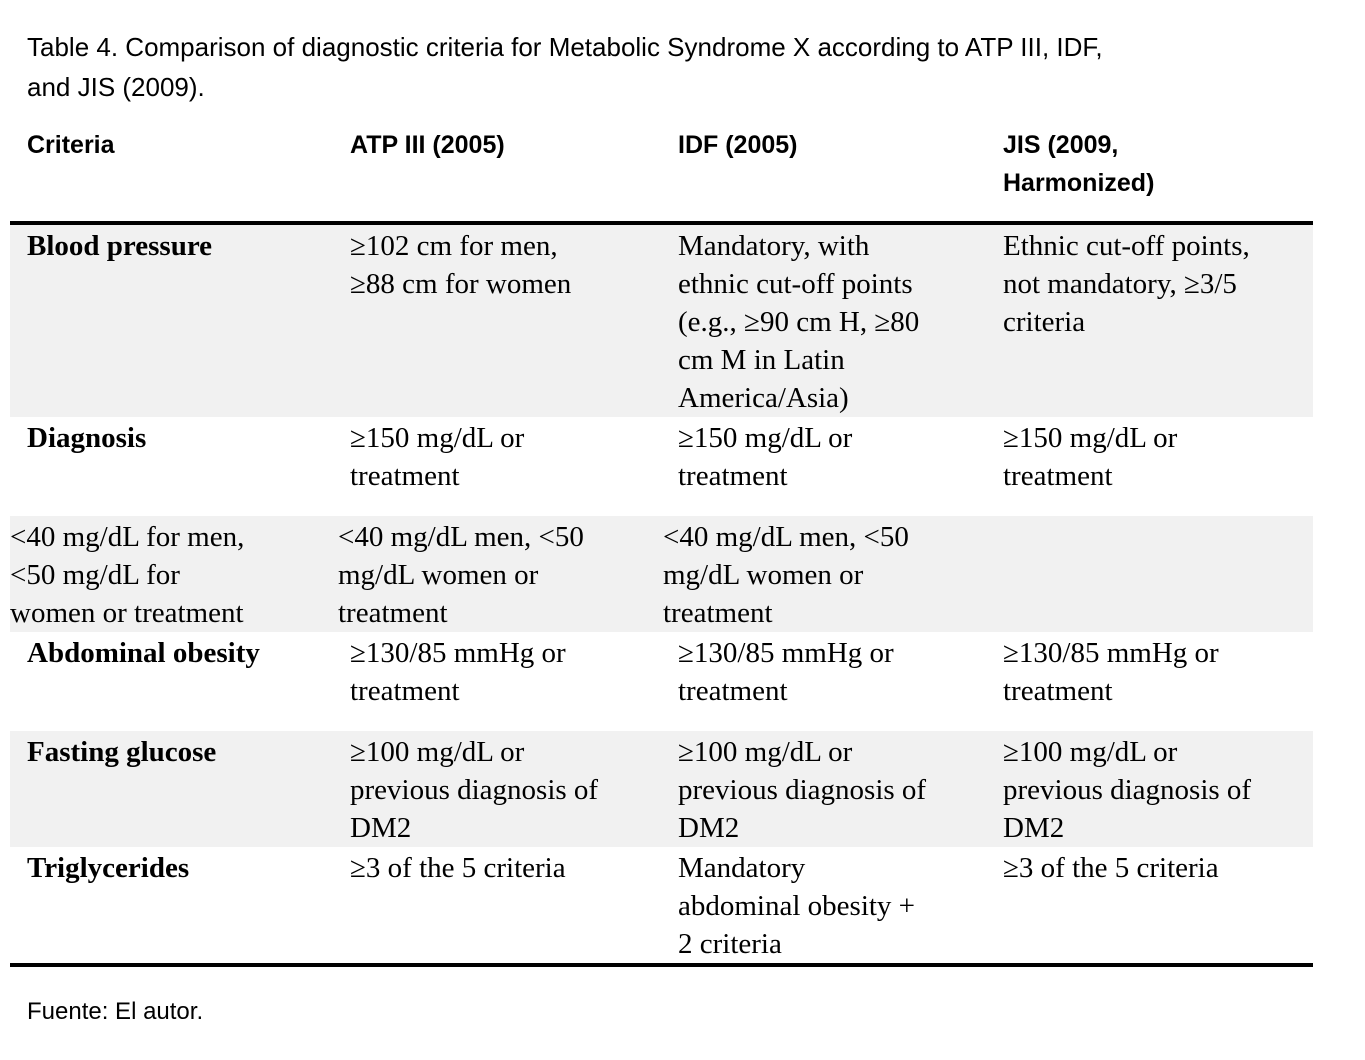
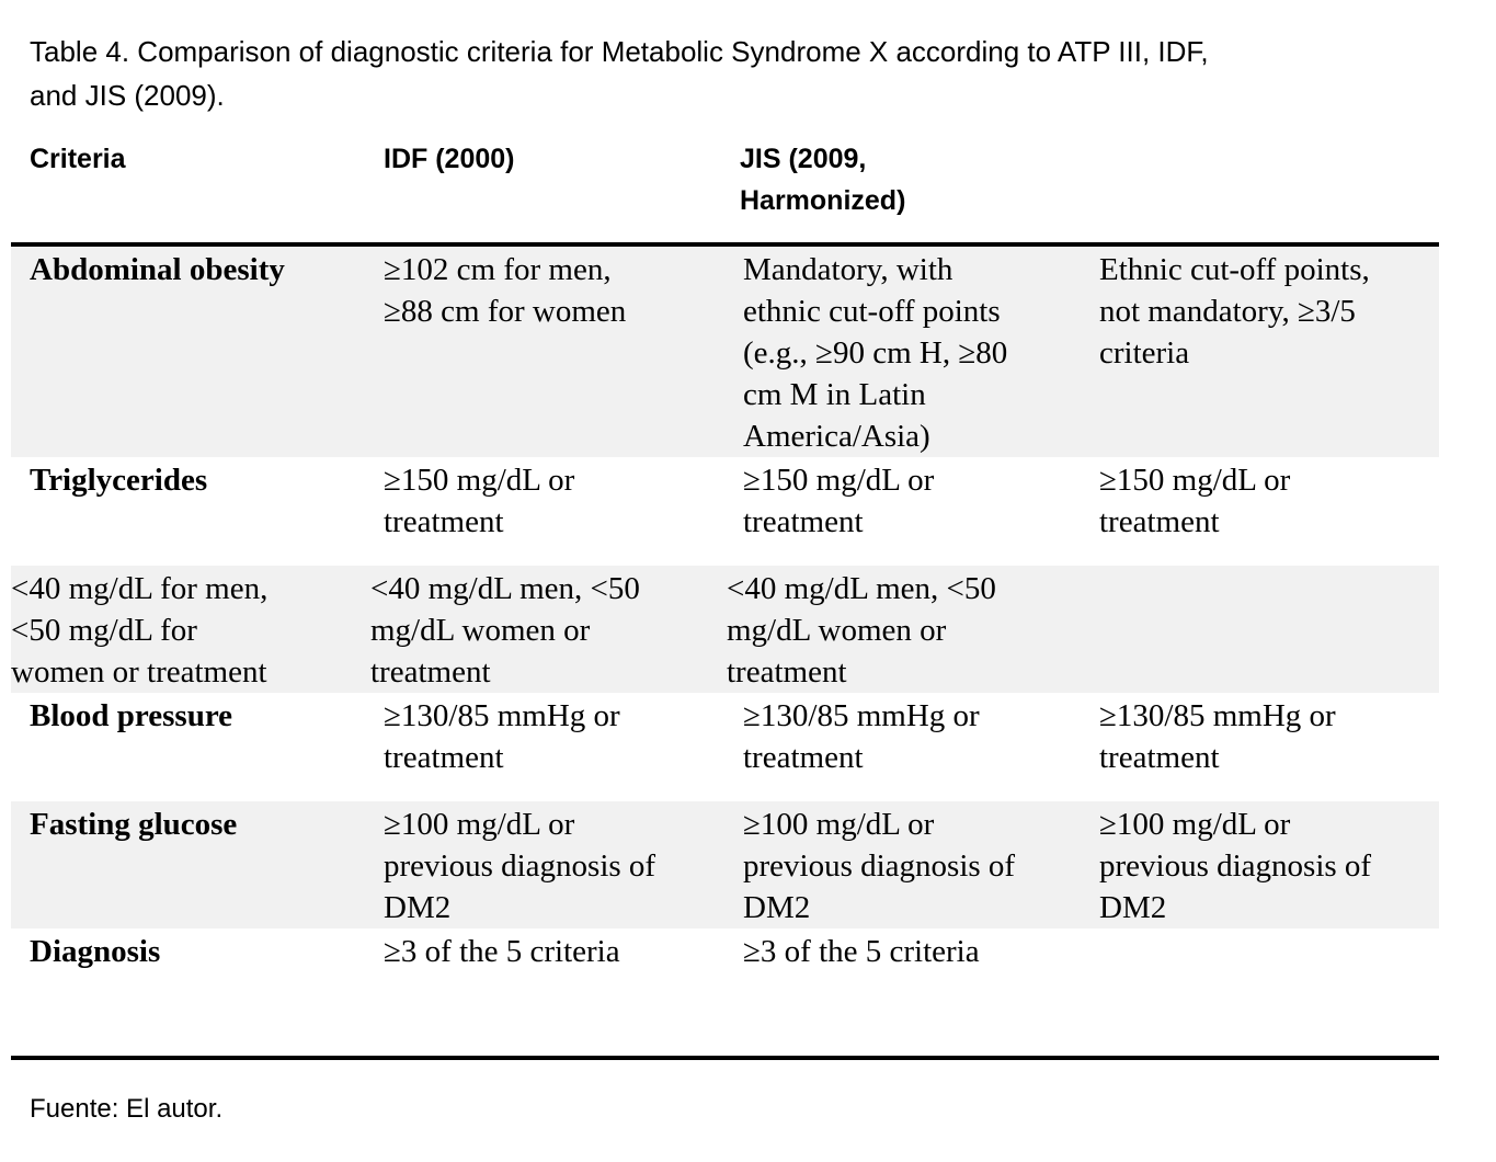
  Table 4. Comparison of diagnostic criteria for Metabolic Syndrome X according to ATP III, IDF,
  and JIS (2009).
  Criteria
- ATP III (2005)
- IDF (2005)
+ IDF (2000)
  JIS (2009,
  Harmonized)
- Blood pressure
+ Abdominal obesity
  ≥102 cm for men,
  ≥88 cm for women
  Mandatory, with
  ethnic cut-off points
  (e.g., ≥90 cm H, ≥80
  cm M in Latin
  America/Asia)
  Ethnic cut-off points,
  not mandatory, ≥3/5
  criteria
- Diagnosis
+ Triglycerides
  ≥150 mg/dL or
  treatment
  ≥150 mg/dL or
  treatment
  ≥150 mg/dL or
  treatment
  <40 mg/dL for men,
  <50 mg/dL for
  women or treatment
  <40 mg/dL men, <50
  mg/dL women or
  treatment
  <40 mg/dL men, <50
  mg/dL women or
  treatment
- Abdominal obesity
+ Blood pressure
  ≥130/85 mmHg or
  treatment
  ≥130/85 mmHg or
  treatment
  ≥130/85 mmHg or
  treatment
  Fasting glucose
  ≥100 mg/dL or
  previous diagnosis of
  DM2
  ≥100 mg/dL or
  previous diagnosis of
  DM2
  ≥100 mg/dL or
  previous diagnosis of
  DM2
- Triglycerides
+ Diagnosis
  ≥3 of the 5 criteria
- Mandatory
- abdominal obesity +
- 2 criteria
  ≥3 of the 5 criteria
  Fuente: El autor.
